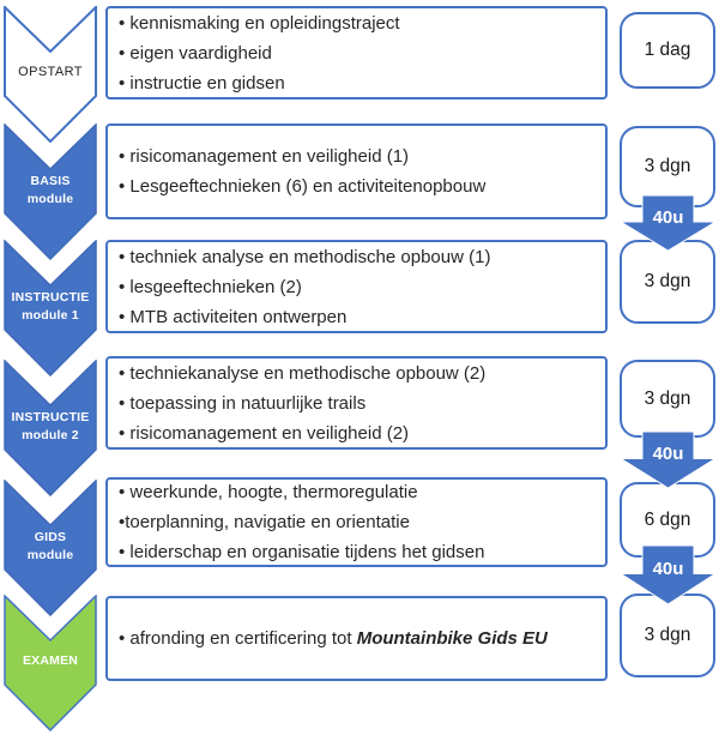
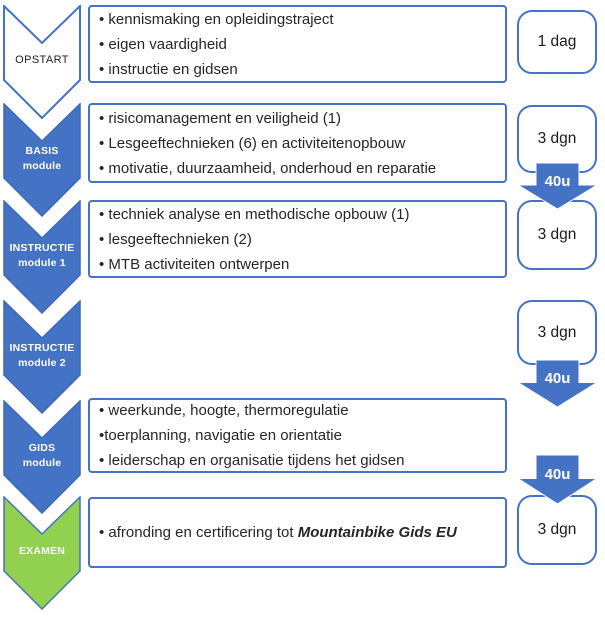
  OPSTART
  • kennismaking en opleidingstraject
  • eigen vaardigheid
  • instructie en gidsen
  1 dag
  BASIS
  module
  • risicomanagement en veiligheid (1)
  • Lesgeeftechnieken (6) en activiteitenopbouw
+ • motivatie, duurzaamheid, onderhoud en reparatie
  3 dgn
  40u
  INSTRUCTIE
  module 1
  • techniek analyse en methodische opbouw (1)
  • lesgeeftechnieken (2)
  • MTB activiteiten ontwerpen
  3 dgn
  INSTRUCTIE
  module 2
- • techniekanalyse en methodische opbouw (2)
- • toepassing in natuurlijke trails
- • risicomanagement en veiligheid (2)
  3 dgn
  40u
  GIDS
  module
  • weerkunde, hoogte, thermoregulatie
  •toerplanning, navigatie en orientatie
  • leiderschap en organisatie tijdens het gidsen
- 6 dgn
  40u
  EXAMEN
  • afronding en certificering tot Mountainbike Gids EU
  3 dgn
